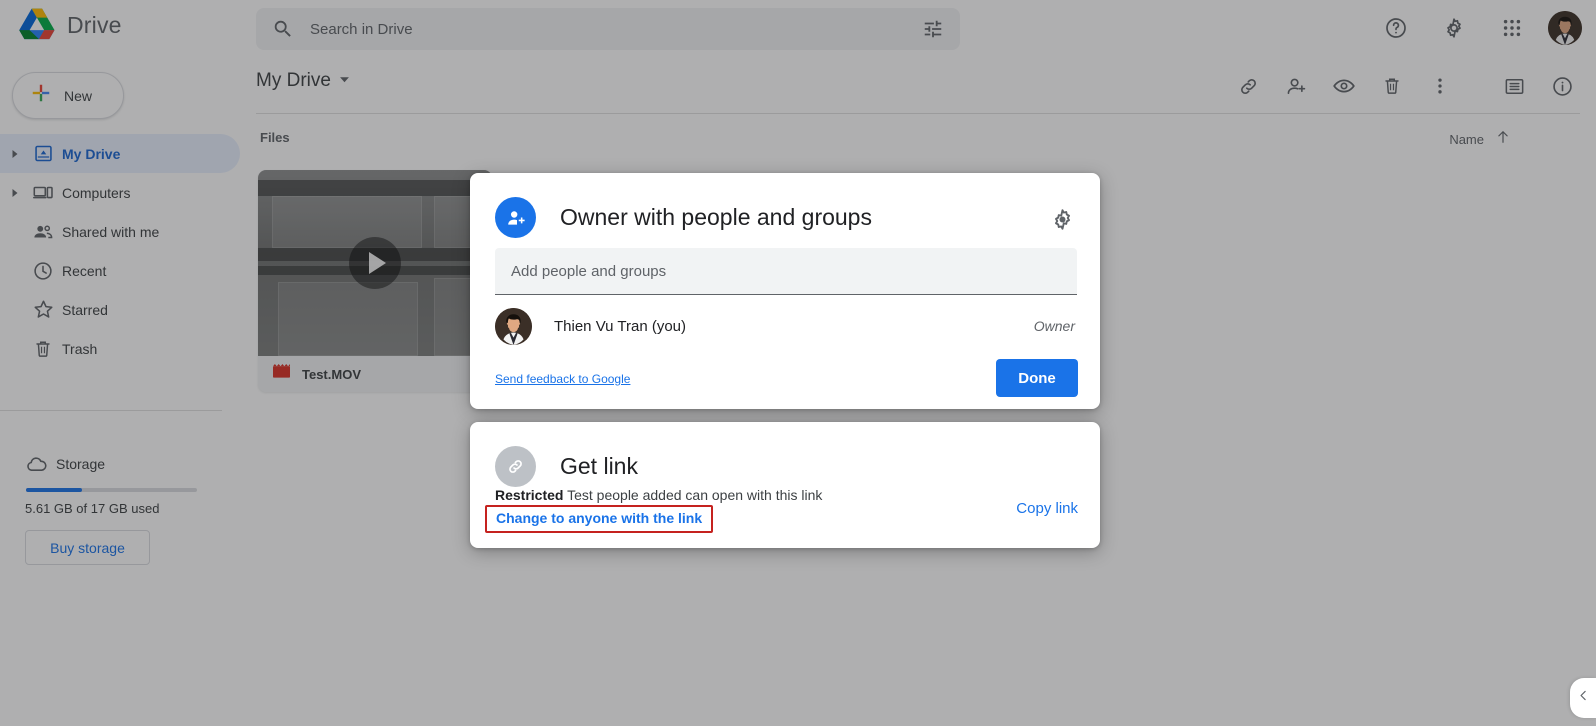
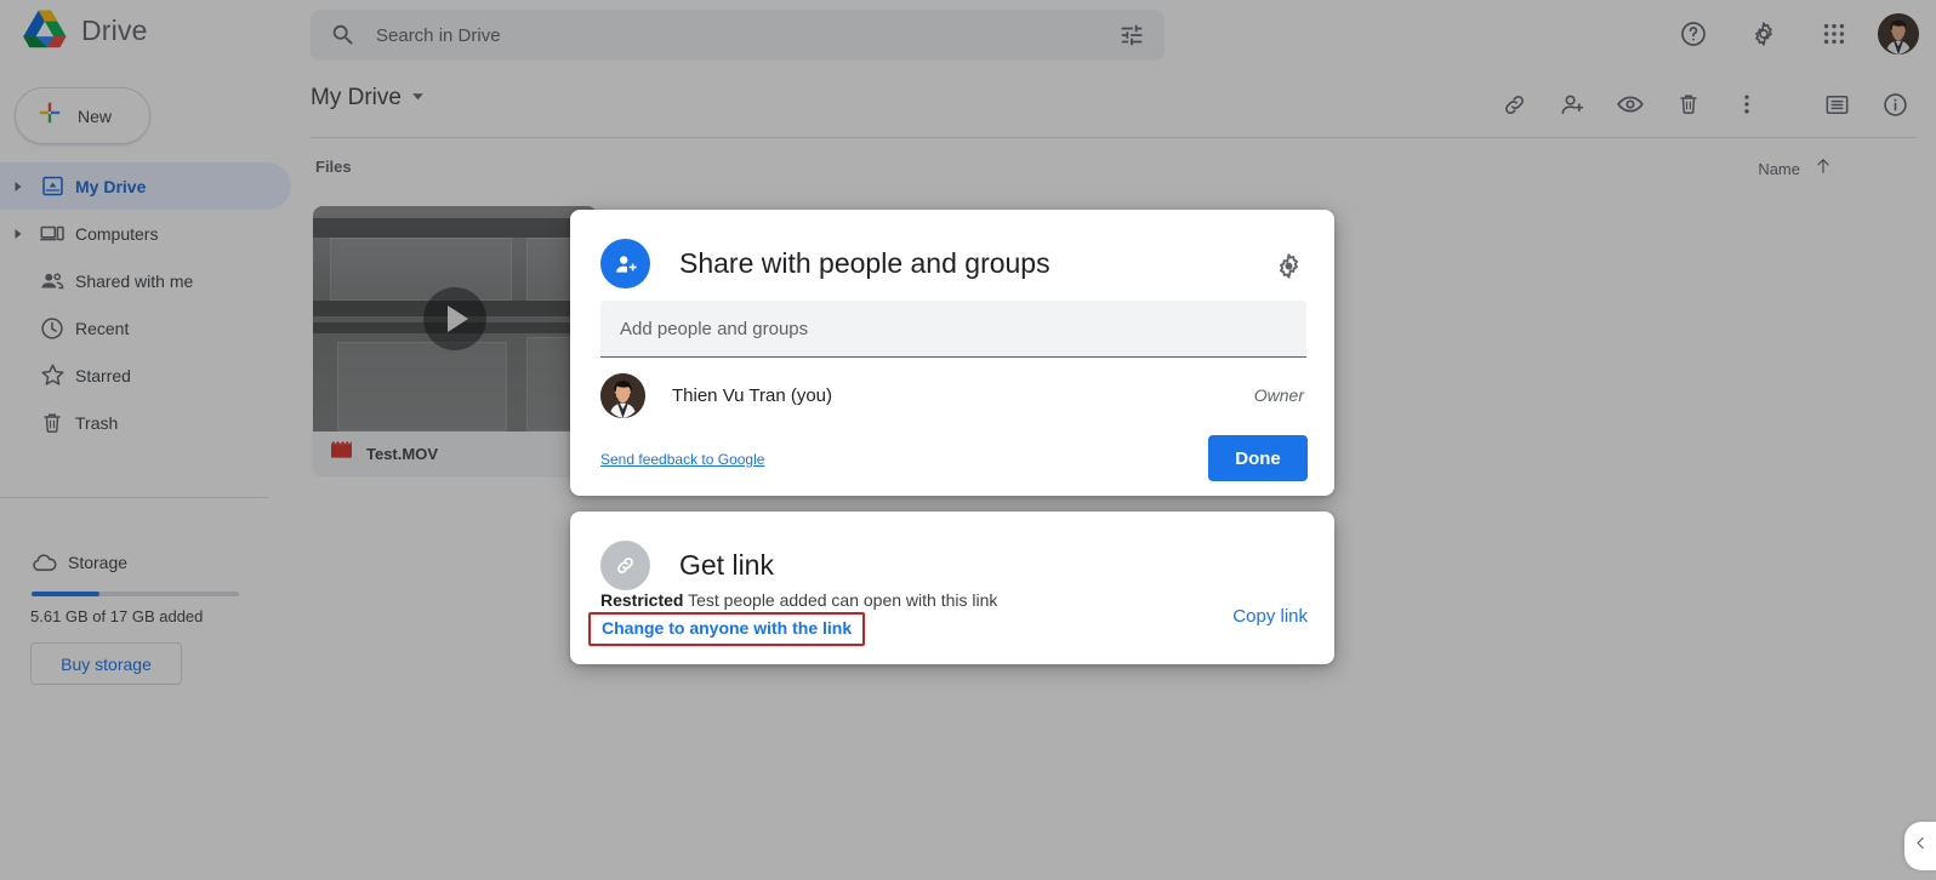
  Drive
  Search in Drive
  New
  My Drive
  Computers
  Shared with me
  Recent
  Starred
  Trash
  Storage
- 5.61 GB of 17 GB used
+ 5.61 GB of 17 GB added
  Buy storage
  My Drive
  Files
  Name
  Test.MOV
- Owner with people and groups
+ Share with people and groups
  Add people and groups
  Thien Vu Tran (you)
  Owner
  Send feedback to Google
  Done
  Get link
  Restricted Test people added can open with this link
  Change to anyone with the link
  Copy link
